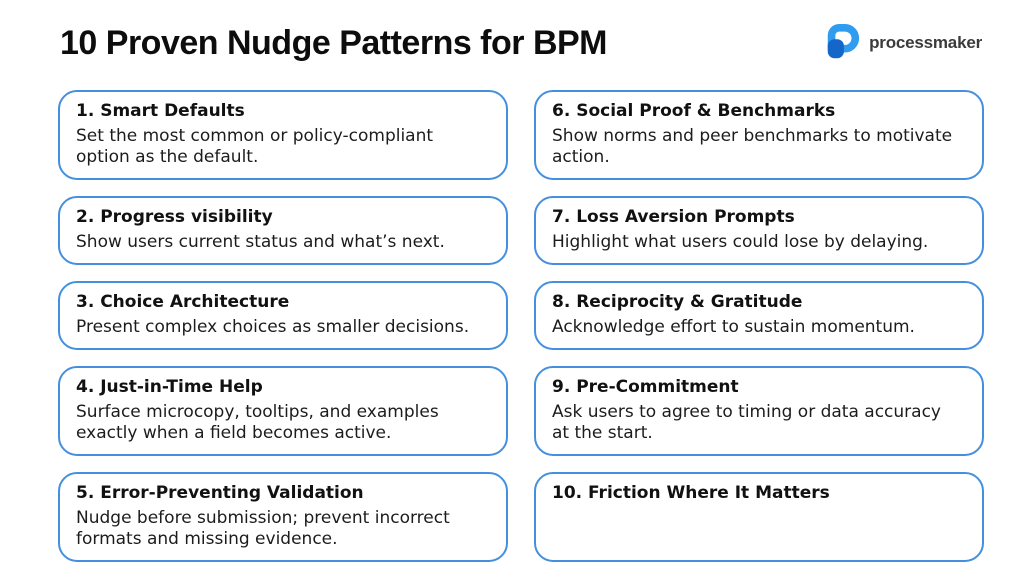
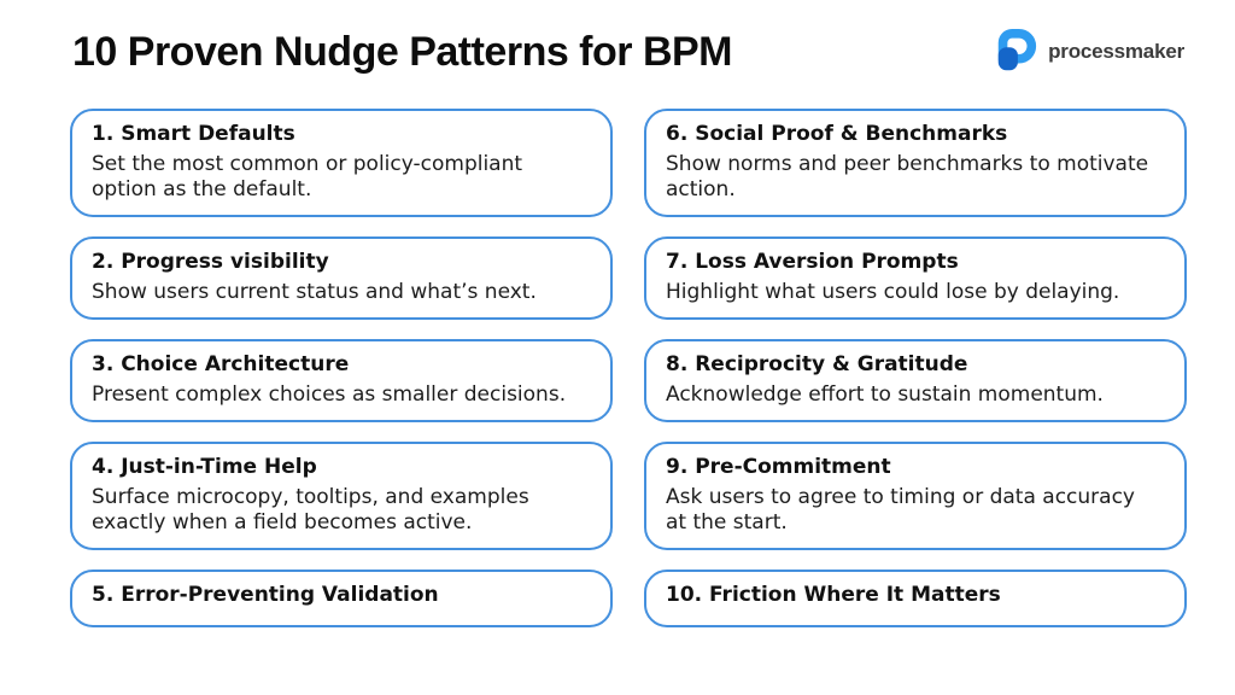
  10 Proven Nudge Patterns for BPM
  processmaker
  1. Smart Defaults
  Set the most common or policy-compliant option as the default.
  2. Progress visibility
  Show users current status and what’s next.
  3. Choice Architecture
  Present complex choices as smaller decisions.
  4. Just-in-Time Help
  Surface microcopy, tooltips, and examples exactly when a field becomes active.
  5. Error-Preventing Validation
- Nudge before submission; prevent incorrect formats and missing evidence.
  6. Social Proof & Benchmarks
  Show norms and peer benchmarks to motivate action.
  7. Loss Aversion Prompts
  Highlight what users could lose by delaying.
  8. Reciprocity & Gratitude
  Acknowledge effort to sustain momentum.
  9. Pre-Commitment
  Ask users to agree to timing or data accuracy at the start.
  10. Friction Where It Matters
